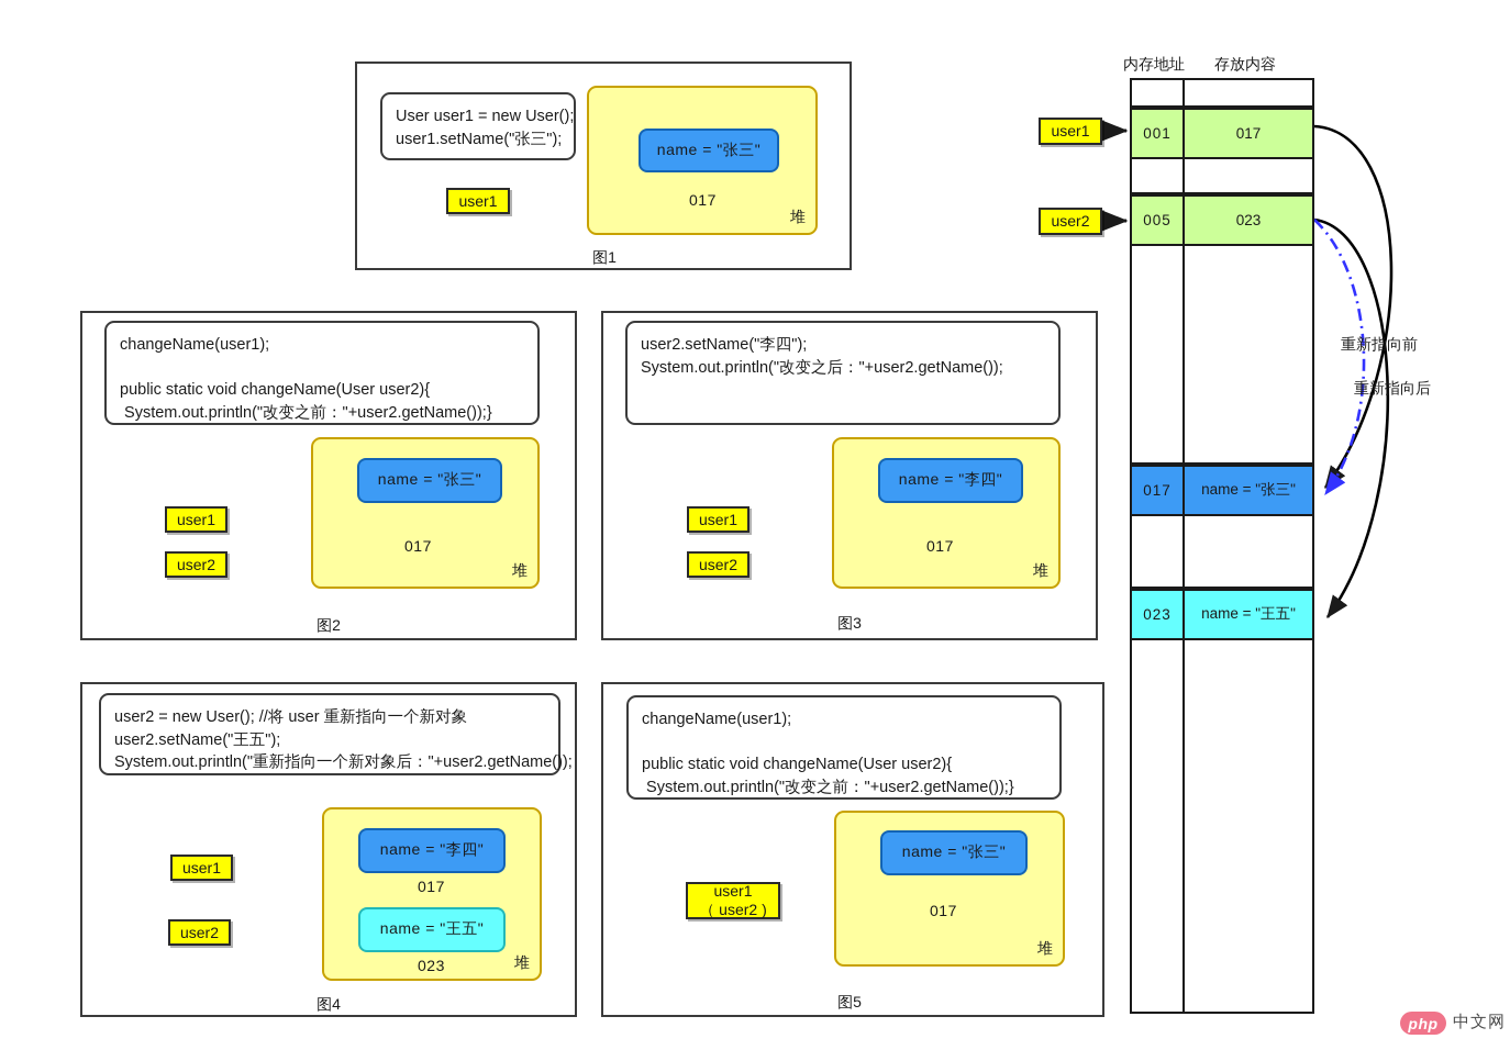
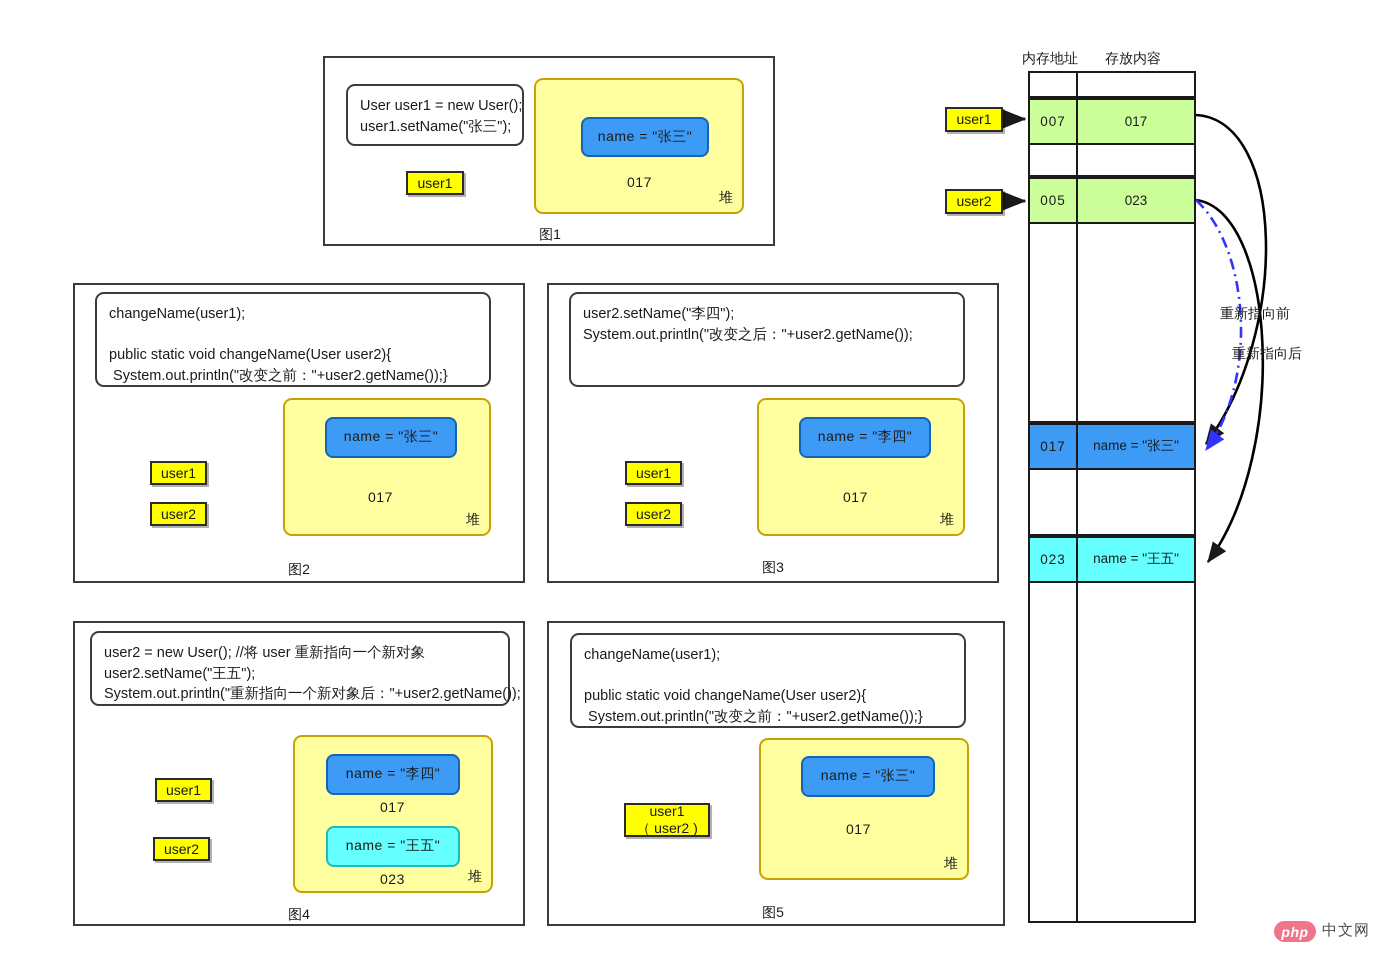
  User user1 = new User();
  user1.setName("张三");
  堆
  name = "张三"
  017
  user1
  图1
  changeName(user1);
  public static void changeName(User user2){
  System.out.println("改变之前："+user2.getName());}
  堆
  name = "张三"
  017
  user1
  user2
  图2
  user2.setName("李四");
  System.out.println("改变之后："+user2.getName());
  堆
  name = "李四"
  017
  user1
  user2
  图3
  user2 = new User(); //将 user 重新指向一个新对象
  user2.setName("王五");
  System.out.println("重新指向一个新对象后："+user2.getName());
  堆
  name = "李四"
  017
  name = "王五"
  023
  user1
  user2
  图4
  changeName(user1);
  public static void changeName(User user2){
  System.out.println("改变之前："+user2.getName());}
  堆
  name = "张三"
  017
  user1
  （ user2 )
  图5
  内存地址
  存放内容
  user1
  user2
- 001
+ 007
  017
  005
  023
  017
  name = "张三"
  023
  name = "王五"
  重新指向前
  重新指向后
  php
  中文网
